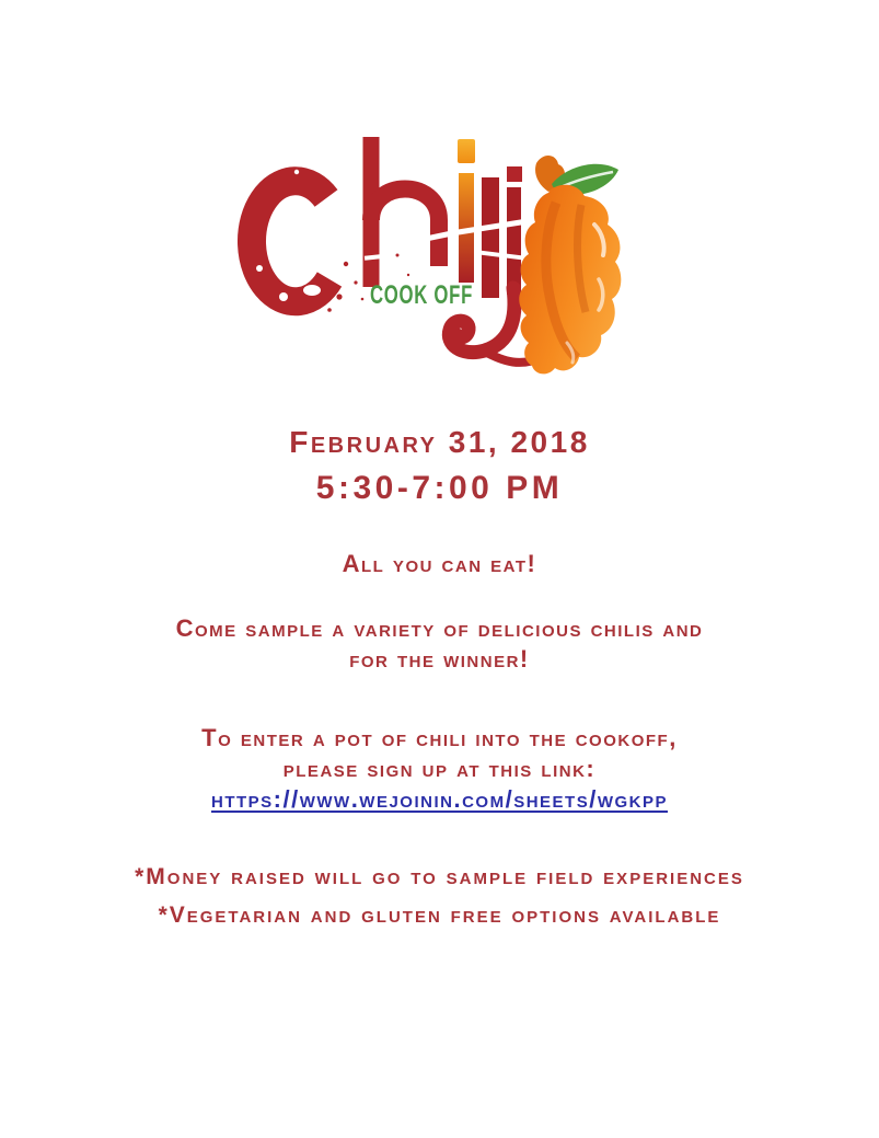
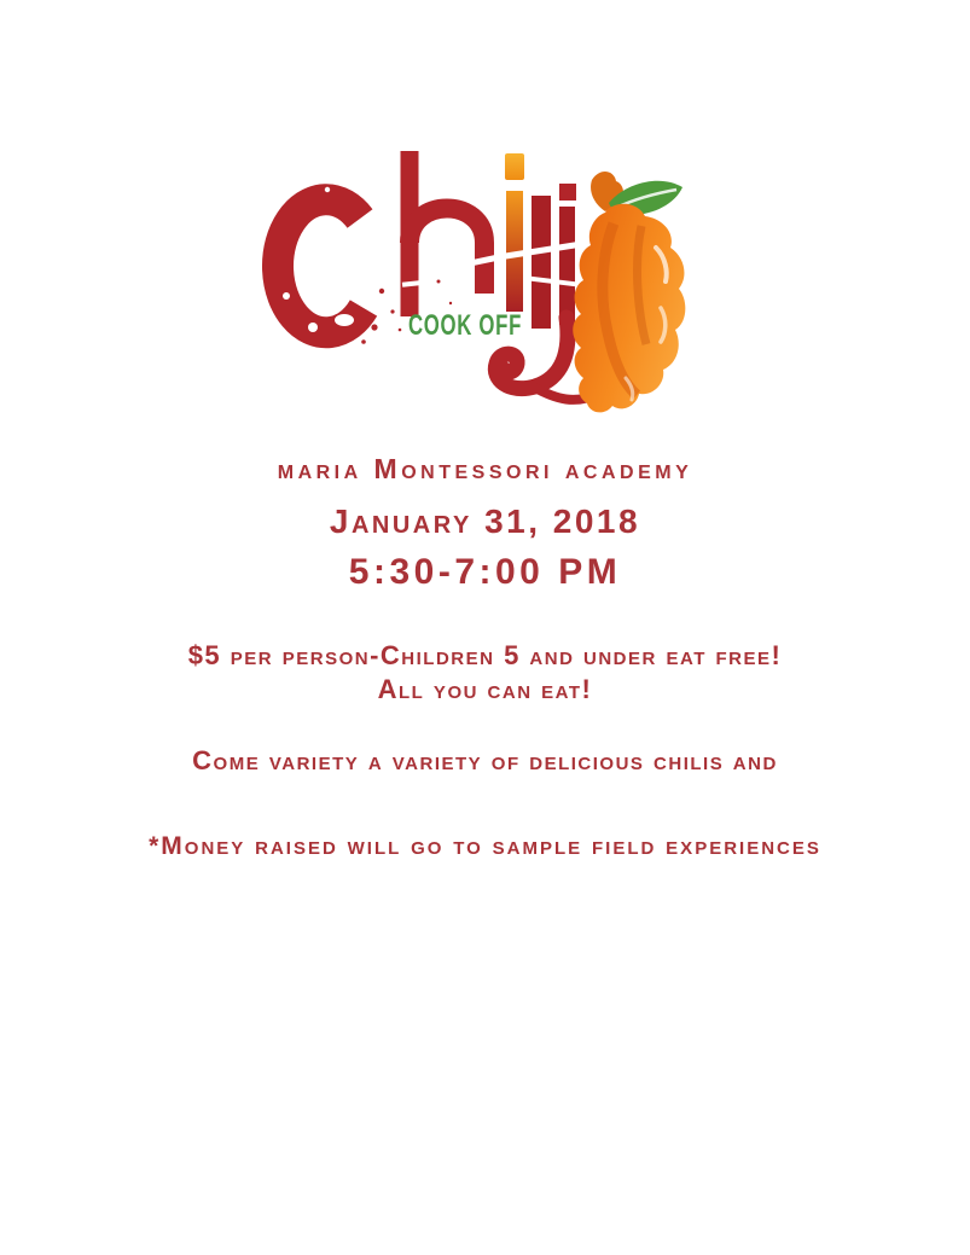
  COOK OFF
+ maria Montessori academy
- February 31, 2018
+ January 31, 2018
  5:30-7:00 PM
+ $5 per person-Children 5 and under eat free!
  All you can eat!
- Come sample a variety of delicious chilis and
+ Come variety a variety of delicious chilis and
- for the winner!
- To enter a pot of chili into the cookoff,
- please sign up at this link:
- https://www.wejoinin.com/sheets/wgkpp
  *Money raised will go to sample field experiences
- *Vegetarian and gluten free options available
